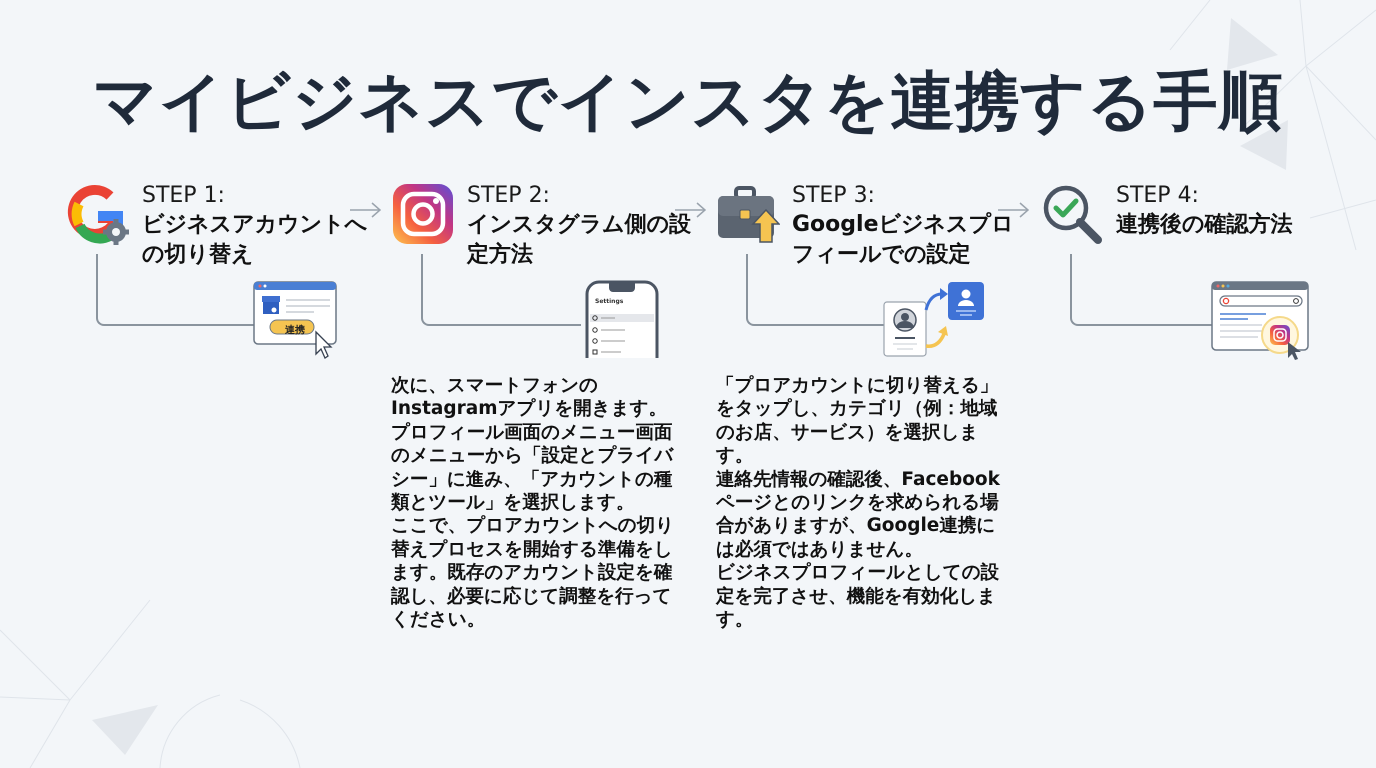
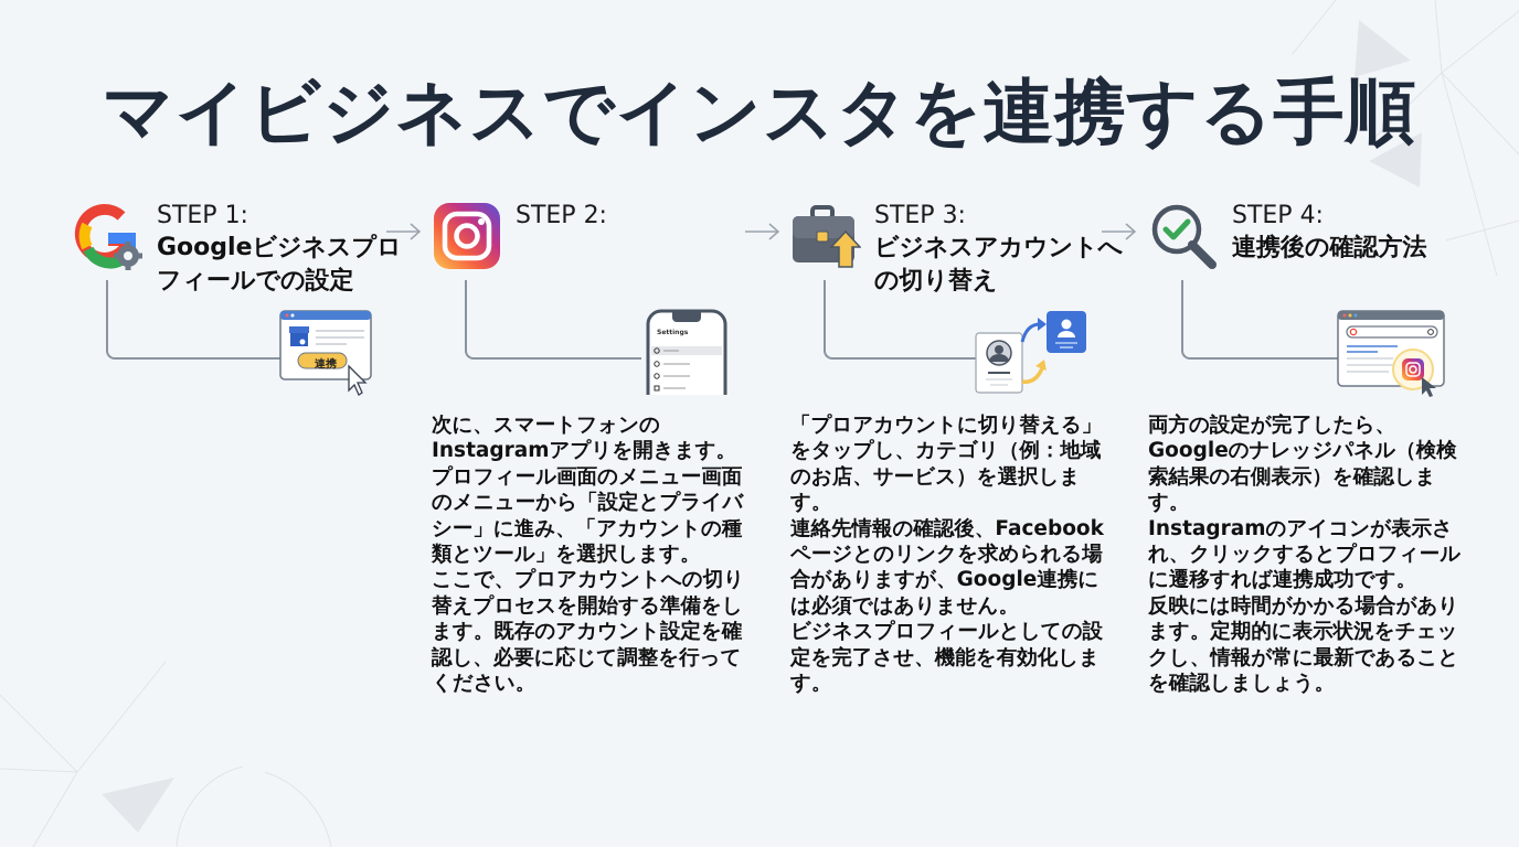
  マイビジネスでインスタを連携する手順
  STEP 1:
- ビジネスアカウントへの切り替え
+ Googleビジネスプロフィールでの設定
  連携
  STEP 2:
- インスタグラム側の設定方法
  次に、スマートフォンのInstagramアプリを開きます。プロフィール画面のメニュー画面のメニューから「設定とプライバシー」に進み、「アカウントの種類とツール」を選択します。
  ここで、プロアカウントへの切り替えプロセスを開始する準備をします。既存のアカウント設定を確認し、必要に応じて調整を行ってください。
  STEP 3:
- Googleビジネスプロフィールでの設定
+ ビジネスアカウントへの切り替え
  「プロアカウントに切り替える」をタップし、カテゴリ（例：地域のお店、サービス）を選択します。
  連絡先情報の確認後、Facebookページとのリンクを求められる場合がありますが、Google連携には必須ではありません。
  ビジネスプロフィールとしての設定を完了させ、機能を有効化します。
  STEP 4:
  連携後の確認方法
+ 両方の設定が完了したら、Googleのナレッジパネル（検検索結果の右側表示）を確認します。
+ Instagramのアイコンが表示され、クリックするとプロフィールに遷移すれば連携成功です。
+ 反映には時間がかかる場合があります。定期的に表示状況をチェックし、情報が常に最新であることを確認しましょう。
